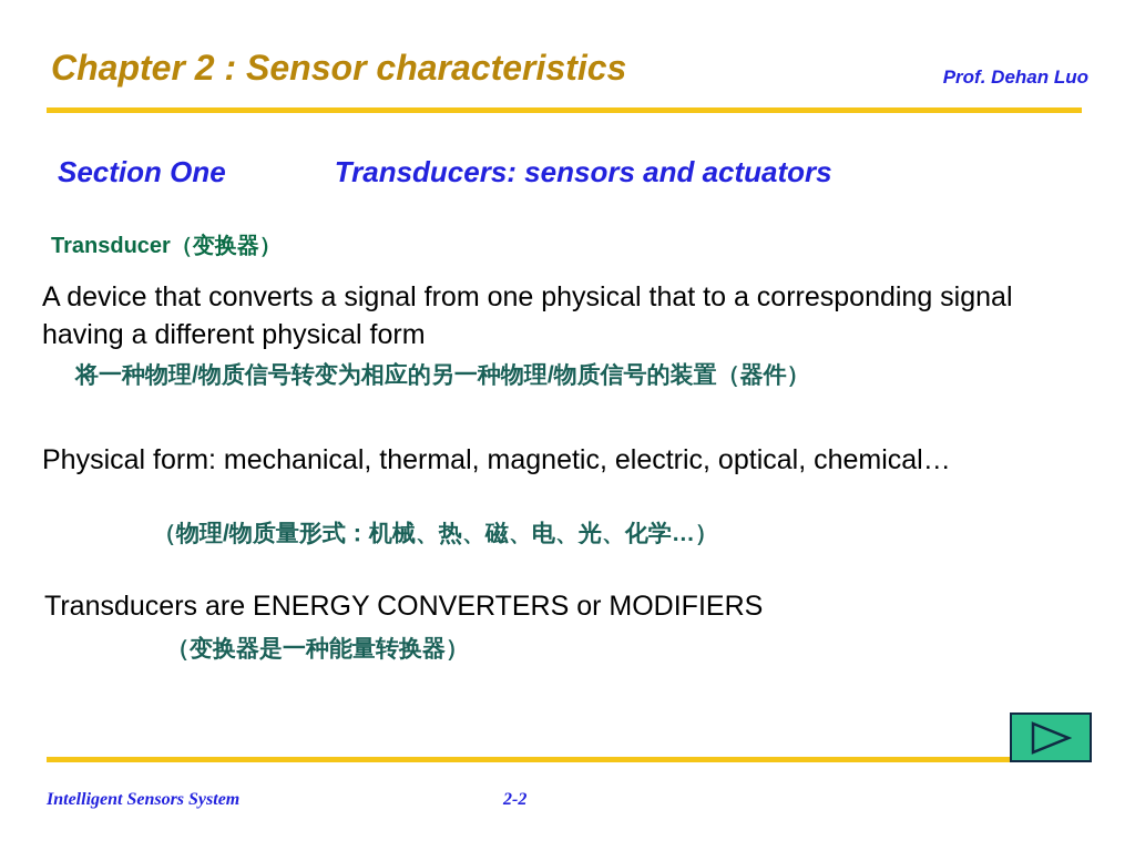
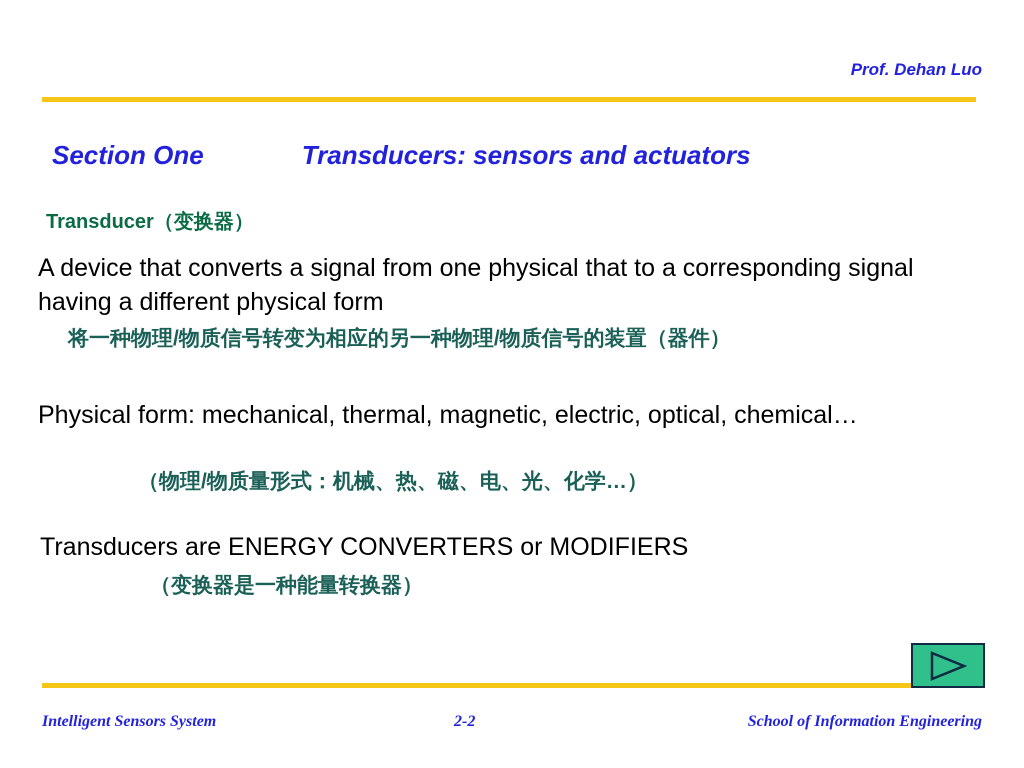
- Chapter 2 : Sensor characteristics
  Prof. Dehan Luo
  Section One Transducers: sensors and actuators
  Transducer（变换器）
  A device that converts a signal from one physical that to a corresponding signal having a different physical form
  将一种物理/物质信号转变为相应的另一种物理/物质信号的装置（器件）
  Physical form: mechanical, thermal, magnetic, electric, optical, chemical…
  （物理/物质量形式：机械、热、磁、电、光、化学…）
  Transducers are ENERGY CONVERTERS or MODIFIERS
  （变换器是一种能量转换器）
  Intelligent Sensors System
  2-2
+ School of Information Engineering
